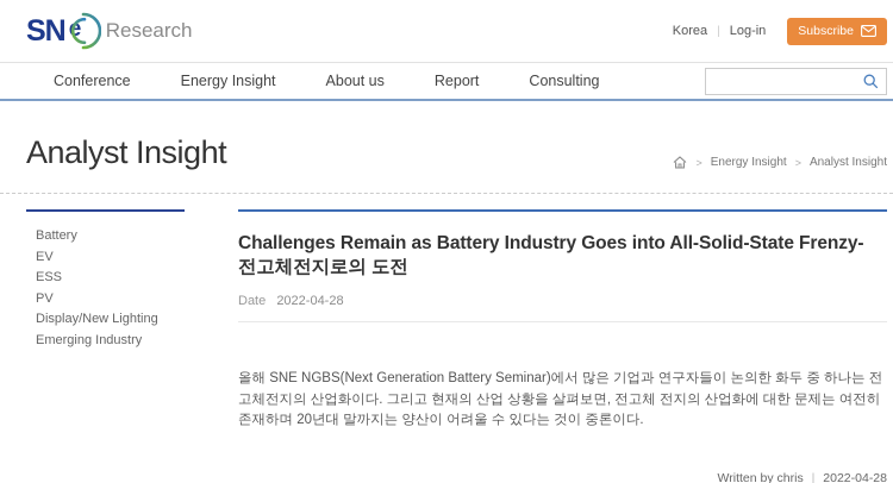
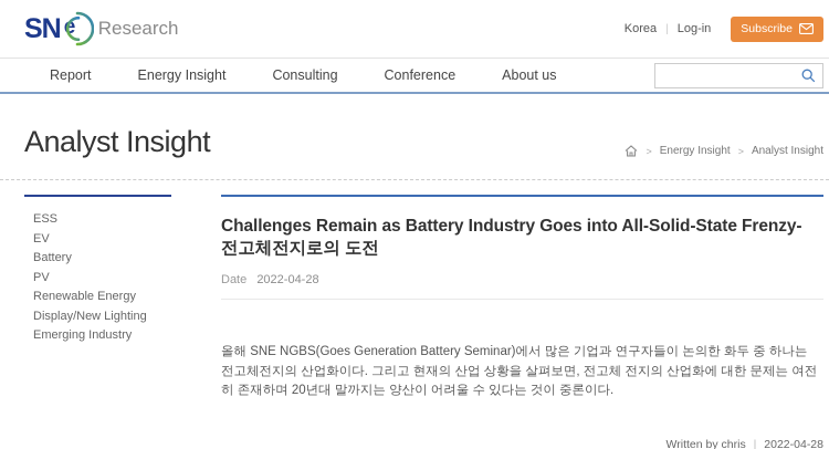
  SN
  e
  Research
  Korea
  |
  Log-in
  Subscribe
- Conference
+ Report
  Energy Insight
- About us
+ Consulting
- Report
+ Conference
- Consulting
+ About us
  Analyst Insight
  >
  Energy Insight
  >
  Analyst Insight
- Battery
+ ESS
  EV
- ESS
+ Battery
  PV
+ Renewable Energy
  Display/New Lighting
  Emerging Industry
  Challenges Remain as Battery Industry Goes into All-Solid-State Frenzy-
  전고체전지로의 도전
  Date 2022-04-28
- 올해 SNE NGBS(Next Generation Battery Seminar)에서 많은 기업과 연구자들이 논의한 화두 중 하나는 전고체전지의 산업화이다. 그리고 현재의 산업 상황을 살펴보면, 전고체 전지의 산업화에 대한 문제는 여전히 존재하며 20년대 말까지는 양산이 어려울 수 있다는 것이 중론이다.
+ 올해 SNE NGBS(Goes Generation Battery Seminar)에서 많은 기업과 연구자들이 논의한 화두 중 하나는 전고체전지의 산업화이다. 그리고 현재의 산업 상황을 살펴보면, 전고체 전지의 산업화에 대한 문제는 여전히 존재하며 20년대 말까지는 양산이 어려울 수 있다는 것이 중론이다.
  Written by chris | 2022-04-28
